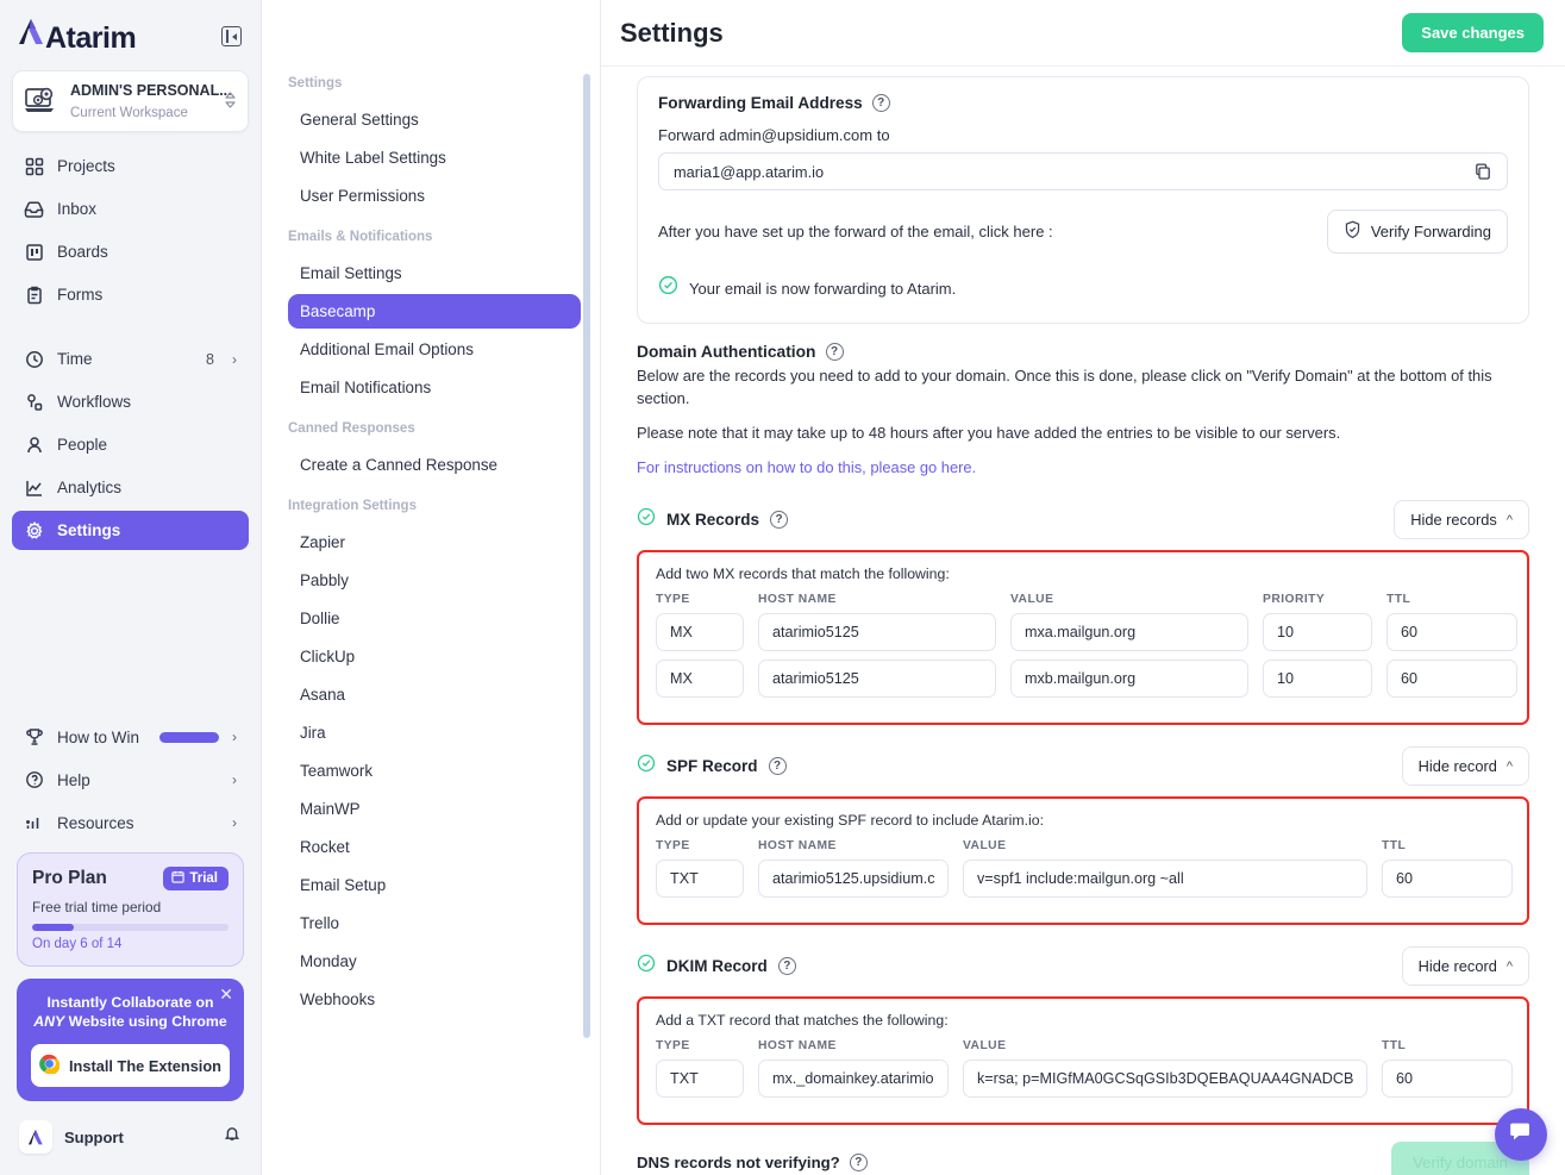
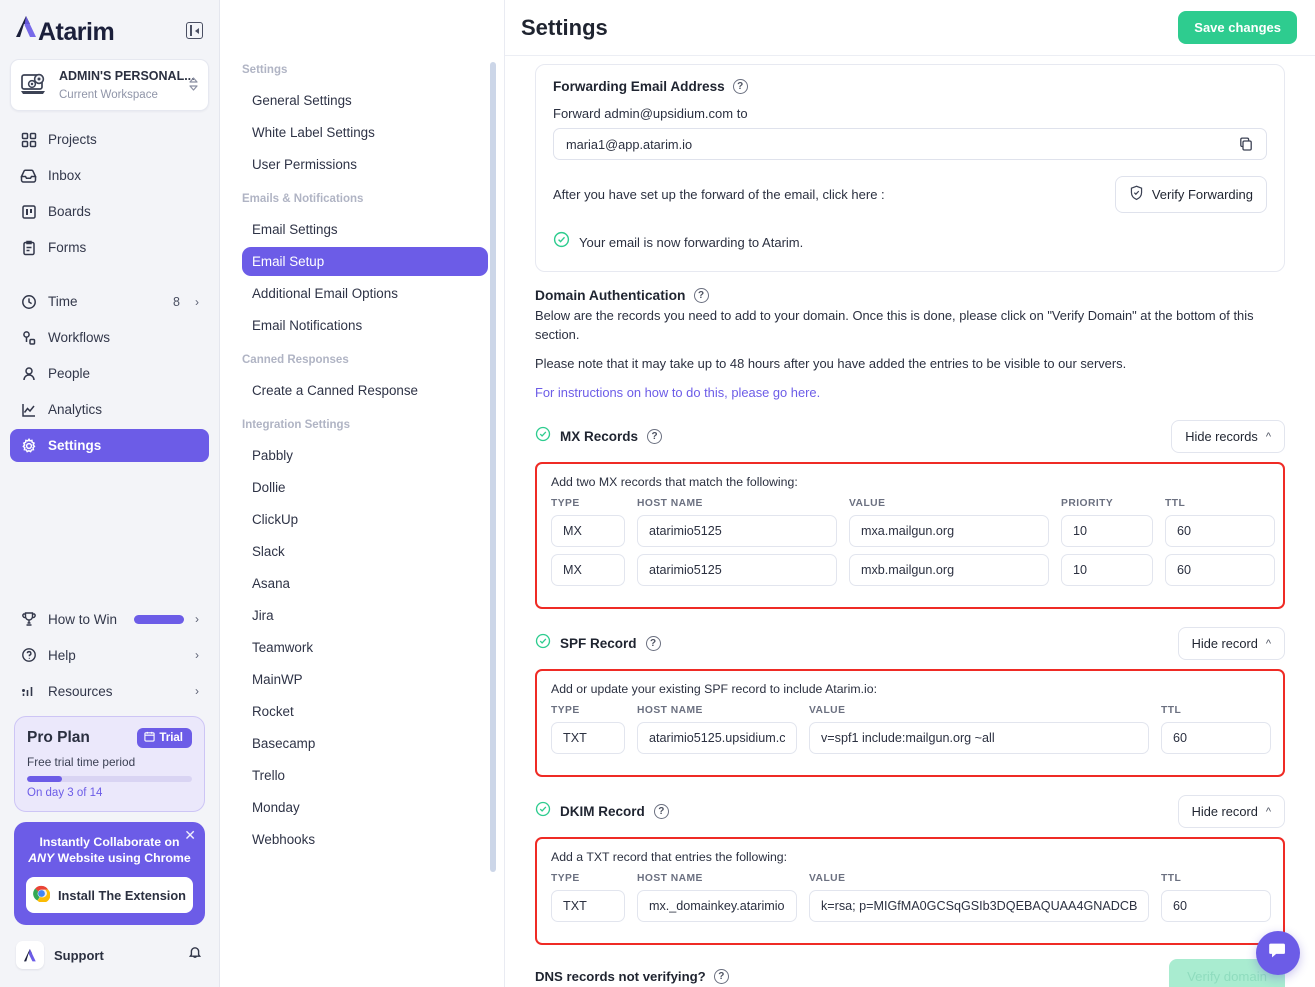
  Atarim
  ADMIN'S PERSONAL... Current Workspace
  Projects
  Inbox
  Boards
  Forms
  Time
  8
  ›
  Workflows
  People
  Analytics
  Settings
  How to Win
  ›
  Help
  ›
  Resources
  ›
  Pro Plan
  Trial
  Free trial time period
- On day 6 of 14
+ On day 3 of 14
  ✕
  Instantly Collaborate on
  ANY Website using Chrome
  Install The Extension
  Support
  Settings
  General Settings
  White Label Settings
  User Permissions
  Emails & Notifications
  Email Settings
- Basecamp
+ Email Setup
  Additional Email Options
  Email Notifications
  Canned Responses
  Create a Canned Response
  Integration Settings
- Zapier
  Pabbly
  Dollie
  ClickUp
+ Slack
  Asana
  Jira
  Teamwork
  MainWP
  Rocket
- Email Setup
+ Basecamp
  Trello
  Monday
  Webhooks
  Settings
  Save changes
  Forwarding Email Address
  ?
  Forward admin@upsidium.com to
  maria1@app.atarim.io
  After you have set up the forward of the email, click here :
  Verify Forwarding
  Your email is now forwarding to Atarim.
  Domain Authentication
  ?
  Below are the records you need to add to your domain. Once this is done, please click on "Verify Domain" at the bottom of this section.
  Please note that it may take up to 48 hours after you have added the entries to be visible to our servers.
  For instructions on how to do this, please go here.
  MX Records
  ?
  Hide records
  ^
  Add two MX records that match the following:
  TYPE
  HOST NAME
  VALUE
  PRIORITY
  TTL
  MX
  atarimio5125
  mxa.mailgun.org
  10
  60
  MX
  atarimio5125
  mxb.mailgun.org
  10
  60
  SPF Record
  ?
  Hide record
  ^
  Add or update your existing SPF record to include Atarim.io:
  TYPE
  HOST NAME
  VALUE
  TTL
  TXT
  atarimio5125.upsidium.c
  v=spf1 include:mailgun.org ~all
  60
  DKIM Record
  ?
  Hide record
  ^
- Add a TXT record that matches the following:
+ Add a TXT record that entries the following:
  TYPE
  HOST NAME
  VALUE
  TTL
  TXT
  mx._domainkey.atarimio
  k=rsa; p=MIGfMA0GCSqGSIb3DQEBAQUAA4GNADCB
  60
  DNS records not verifying?
  ?
  Verify domain
